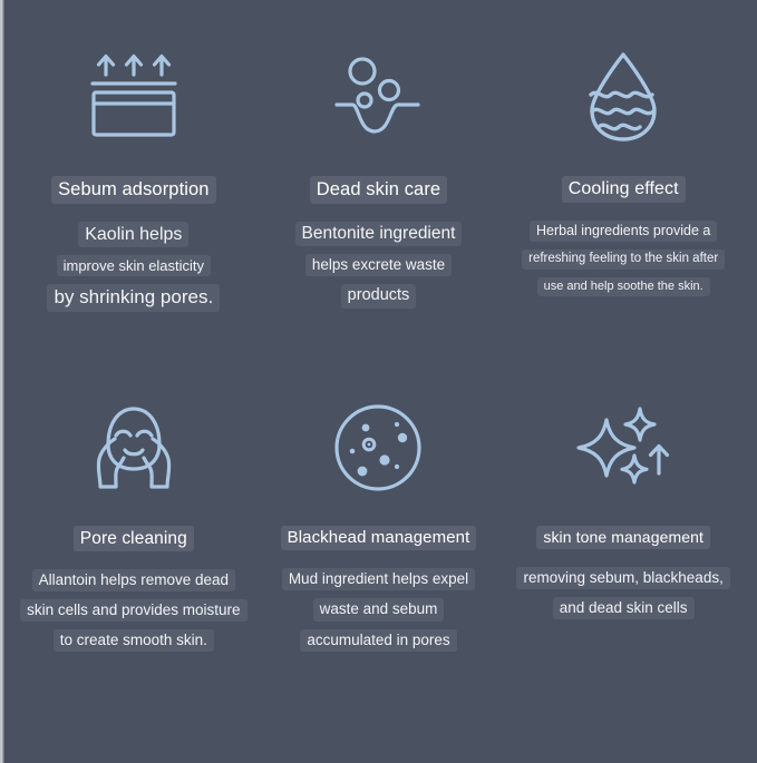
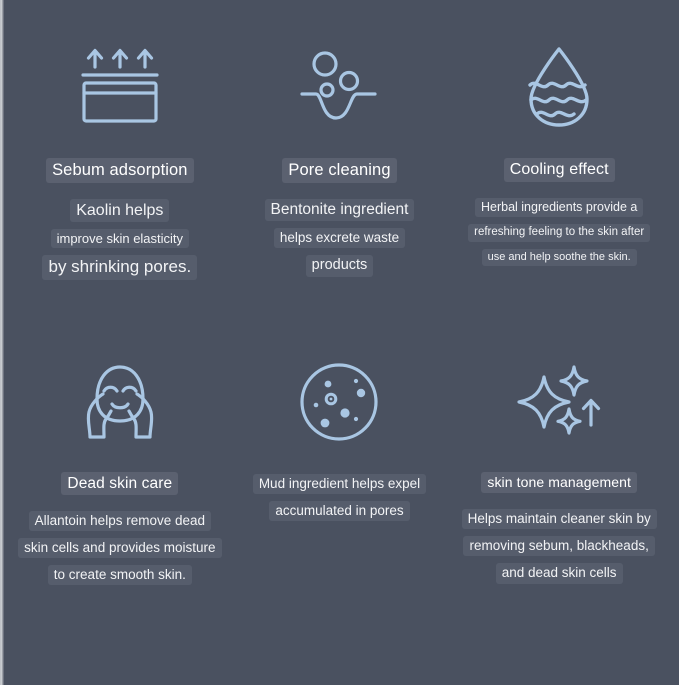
  Sebum adsorption
  Kaolin helps
  improve skin elasticity
  by shrinking pores.
- Dead skin care
+ Pore cleaning
  Bentonite ingredient
  helps excrete waste
  products
  Cooling effect
  Herbal ingredients provide a
  refreshing feeling to the skin after
  use and help soothe the skin.
- Pore cleaning
+ Dead skin care
  Allantoin helps remove dead
  skin cells and provides moisture
  to create smooth skin.
- Blackhead management
  Mud ingredient helps expel
- waste and sebum
  accumulated in pores
  skin tone management
+ Helps maintain cleaner skin by
  removing sebum, blackheads,
  and dead skin cells
